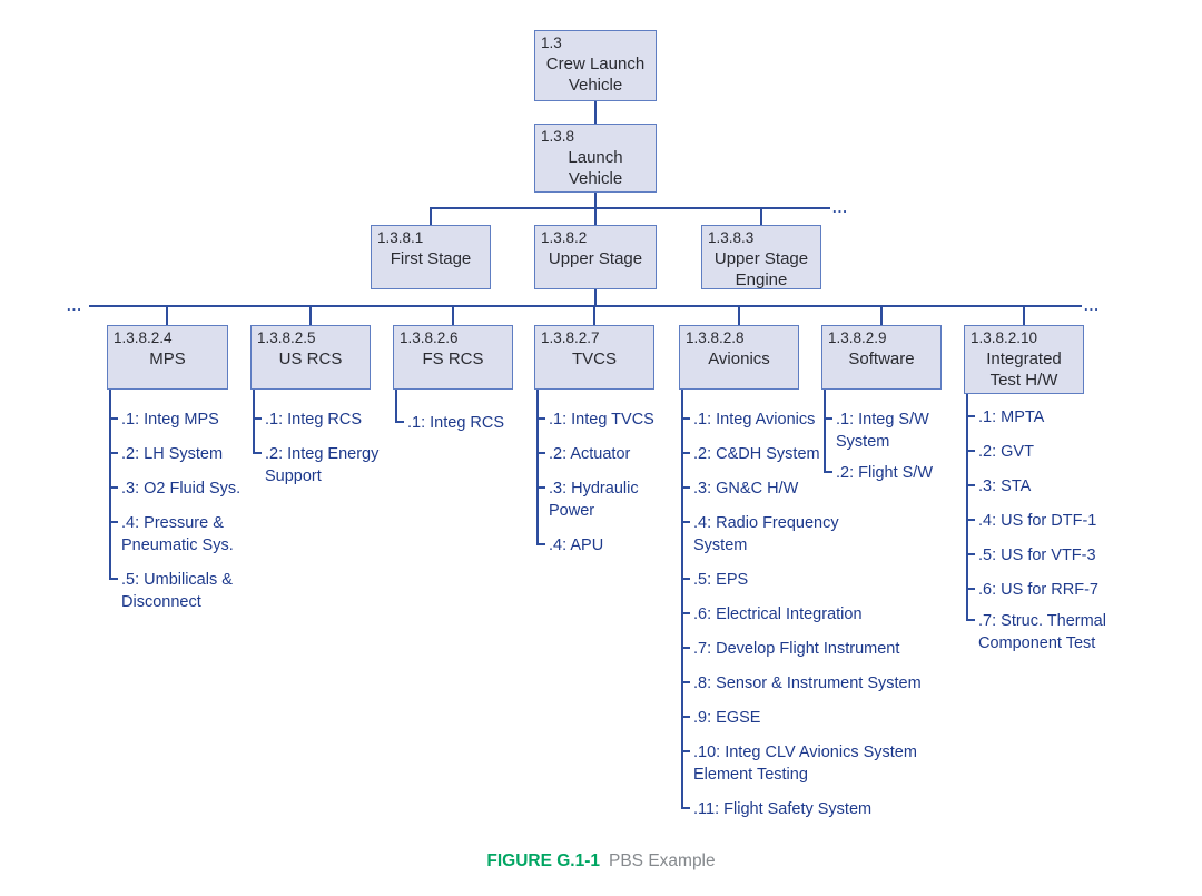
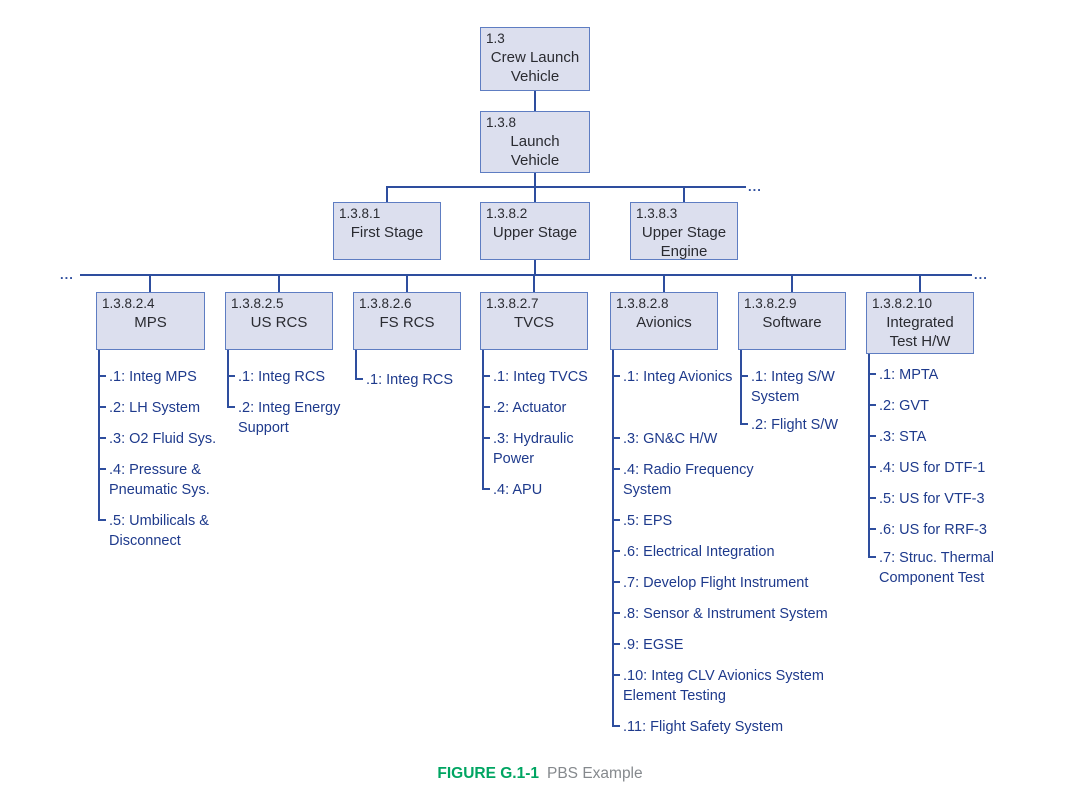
  ...
  ...
  ...
  1.3
  Crew Launch
  Vehicle
  1.3.8
  Launch
  Vehicle
  1.3.8.1
  First Stage
  1.3.8.2
  Upper Stage
  1.3.8.3
  Upper Stage
  Engine
  1.3.8.2.4
  MPS
  1.3.8.2.5
  US RCS
  1.3.8.2.6
  FS RCS
  1.3.8.2.7
  TVCS
  1.3.8.2.8
  Avionics
  1.3.8.2.9
  Software
  1.3.8.2.10
  Integrated
  Test H/W
  .1: Integ MPS
  .2: LH System
  .3: O2 Fluid Sys.
  .4: Pressure &
  Pneumatic Sys.
  .5: Umbilicals &
  Disconnect
  .1: Integ RCS
  .2: Integ Energy
  Support
  .1: Integ RCS
  .1: Integ TVCS
  .2: Actuator
  .3: Hydraulic
  Power
  .4: APU
  .1: Integ Avionics
- .2: C&DH System
  .3: GN&C H/W
  .4: Radio Frequency
  System
  .5: EPS
  .6: Electrical Integration
  .7: Develop Flight Instrument
  .8: Sensor & Instrument System
  .9: EGSE
  .10: Integ CLV Avionics System
  Element Testing
  .11: Flight Safety System
  .1: Integ S/W
  System
  .2: Flight S/W
  .1: MPTA
  .2: GVT
  .3: STA
  .4: US for DTF-1
  .5: US for VTF-3
- .6: US for RRF-7
+ .6: US for RRF-3
  .7: Struc. Thermal
  Component Test
  FIGURE G.1-1 PBS Example
